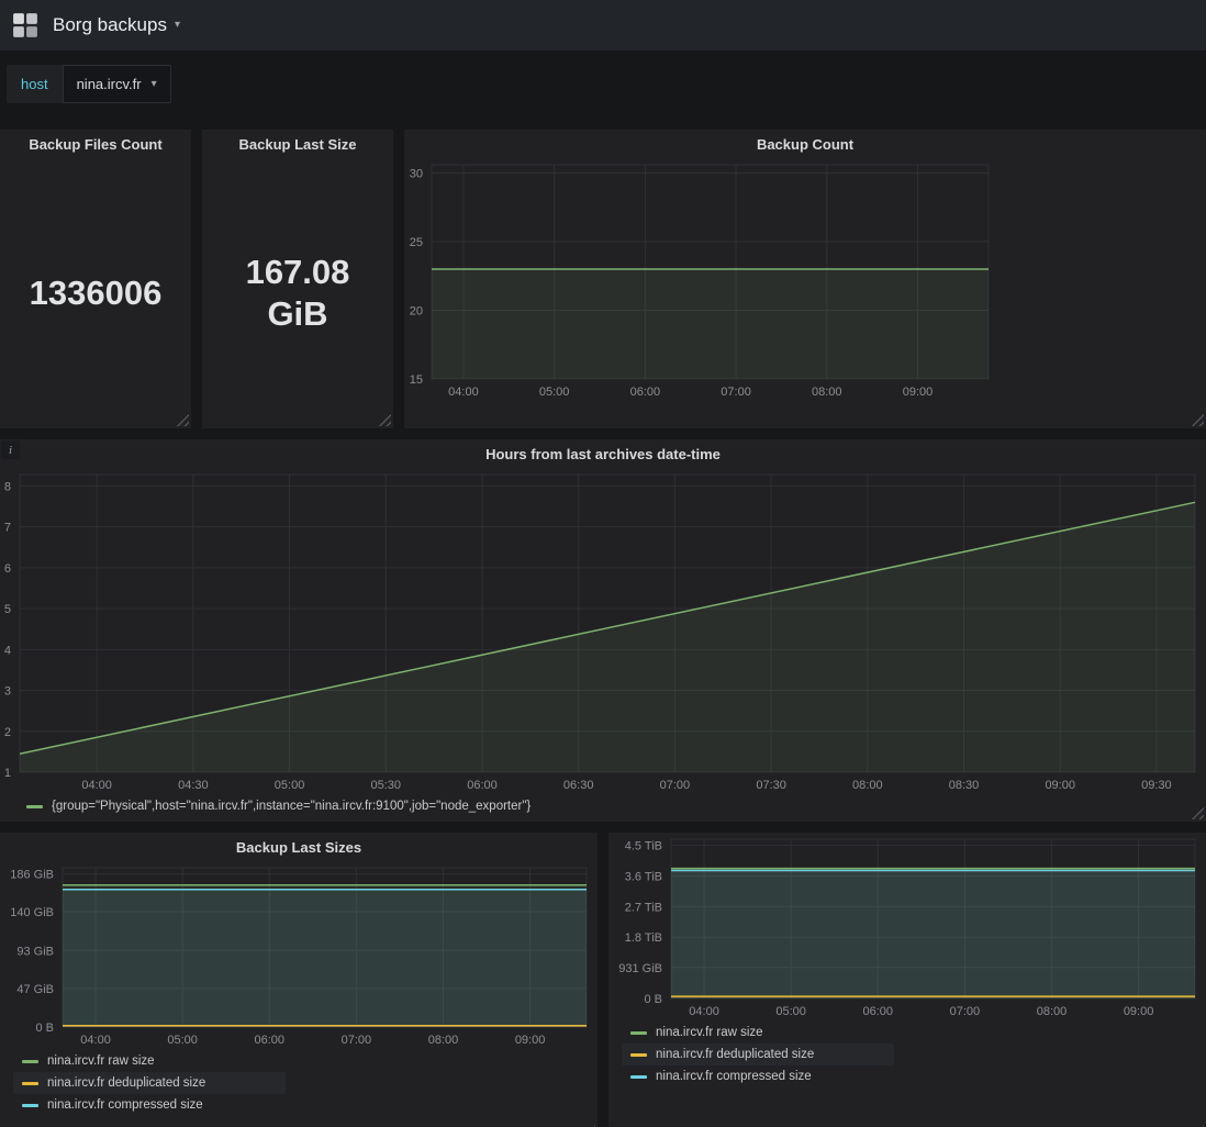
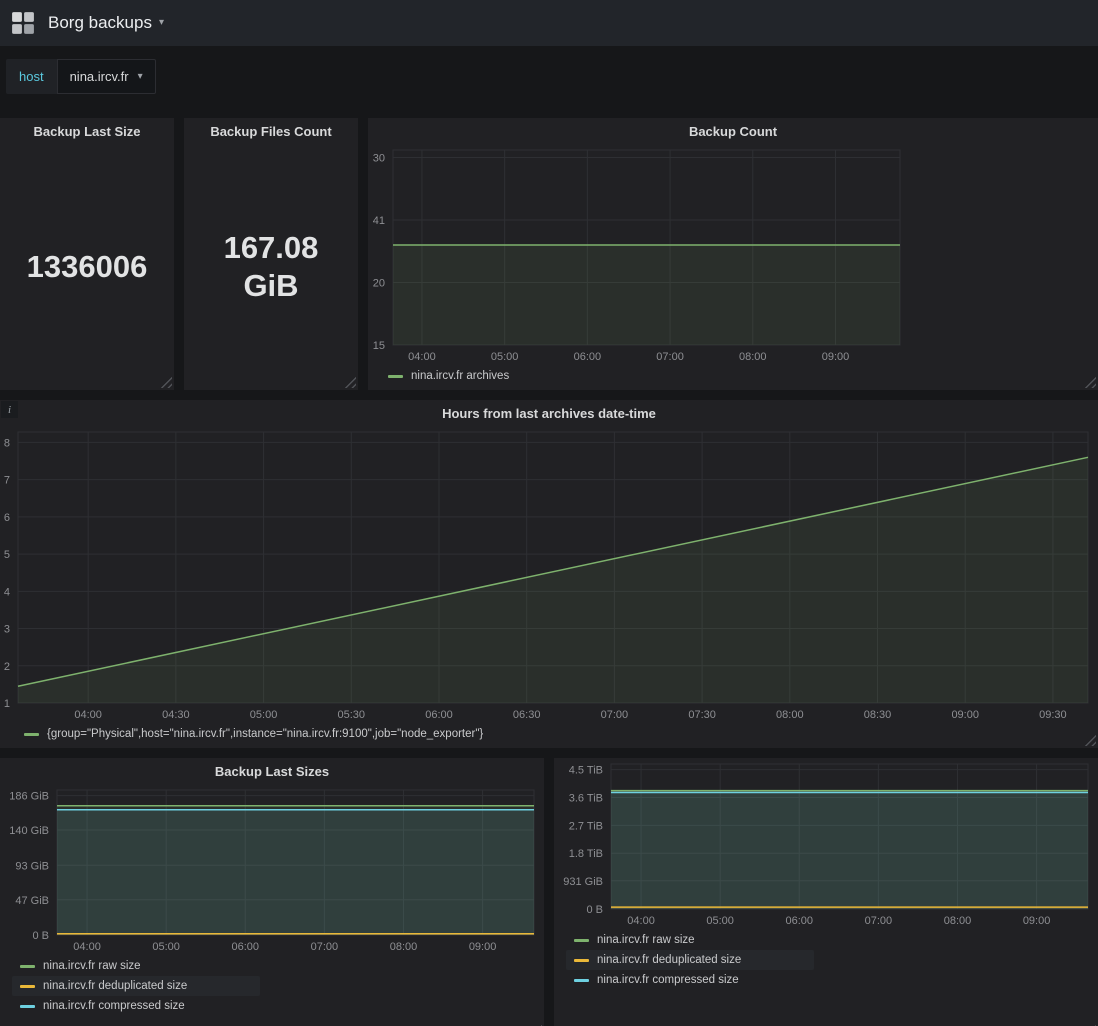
  Borg backups
  ▾
  host
  nina.ircv.fr
  ▾
- Backup Files Count
+ Backup Last Size
  1336006
- Backup Last Size
+ Backup Files Count
  167.08 GiB
  Backup Count
  15
  20
- 25
+ 41
  30
  04:00
  05:00
  06:00
  07:00
  08:00
  09:00
+ nina.ircv.fr archives
  i
  Hours from last archives date-time
  1
  2
  3
  4
  5
  6
  7
  8
  04:00
  04:30
  05:00
  05:30
  06:00
  06:30
  07:00
  07:30
  08:00
  08:30
  09:00
  09:30
  {group="Physical",host="nina.ircv.fr",instance="nina.ircv.fr:9100",job="node_exporter"}
  Backup Last Sizes
  0 B
  47 GiB
  93 GiB
  140 GiB
  186 GiB
  04:00
  05:00
  06:00
  07:00
  08:00
  09:00
  nina.ircv.fr raw size
  nina.ircv.fr deduplicated size
  nina.ircv.fr compressed size
  0 B
  931 GiB
  1.8 TiB
  2.7 TiB
  3.6 TiB
  4.5 TiB
  04:00
  05:00
  06:00
  07:00
  08:00
  09:00
  nina.ircv.fr raw size
  nina.ircv.fr deduplicated size
  nina.ircv.fr compressed size
